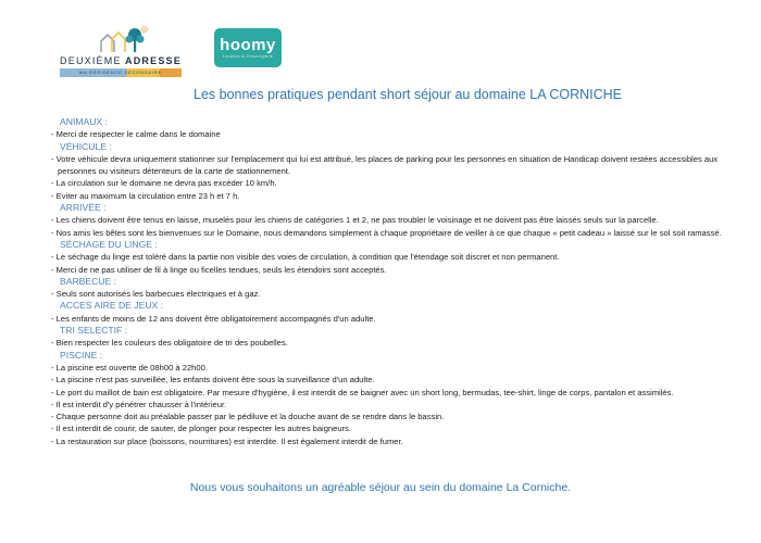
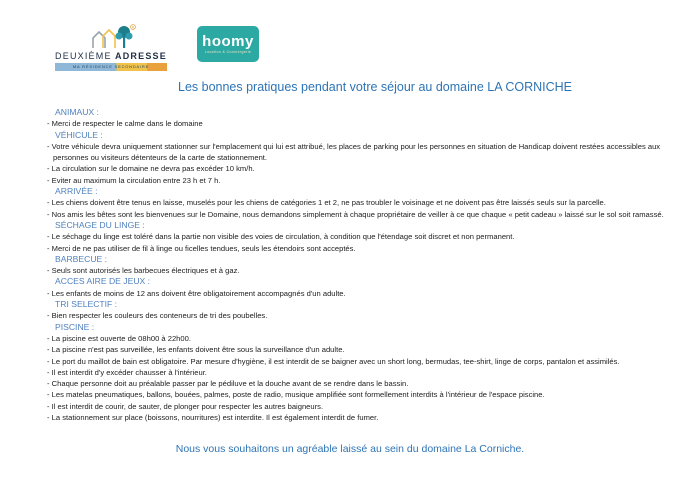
  DEUXIÈME ADRESSE
  hoomy
- Les bonnes pratiques pendant short séjour au domaine LA CORNICHE
+ Les bonnes pratiques pendant votre séjour au domaine LA CORNICHE
  ANIMAUX :
  - Merci de respecter le calme dans le domaine
  VÉHICULE :
  - Votre véhicule devra uniquement stationner sur l'emplacement qui lui est attribué, les places de parking pour les personnes en situation de Handicap doivent restées accessibles aux personnes ou visiteurs détenteurs de la carte de stationnement.
  - La circulation sur le domaine ne devra pas excéder 10 km/h.
  - Eviter au maximum la circulation entre 23 h et 7 h.
  ARRIVÉE :
  - Les chiens doivent être tenus en laisse, muselés pour les chiens de catégories 1 et 2, ne pas troubler le voisinage et ne doivent pas être laissés seuls sur la parcelle.
  - Nos amis les bêtes sont les bienvenues sur le Domaine, nous demandons simplement à chaque propriétaire de veiller à ce que chaque « petit cadeau » laissé sur le sol soit ramassé.
  SÉCHAGE DU LINGE :
  - Le séchage du linge est toléré dans la partie non visible des voies de circulation, à condition que l'étendage soit discret et non permanent.
  - Merci de ne pas utiliser de fil à linge ou ficelles tendues, seuls les étendoirs sont acceptés.
  BARBECUE :
  - Seuls sont autorisés les barbecues électriques et à gaz.
  ACCES AIRE DE JEUX :
  - Les enfants de moins de 12 ans doivent être obligatoirement accompagnés d'un adulte.
  TRI SELECTIF :
- - Bien respecter les couleurs des obligatoire de tri des poubelles.
+ - Bien respecter les couleurs des conteneurs de tri des poubelles.
  PISCINE :
  - La piscine est ouverte de 08h00 à 22h00.
  - La piscine n'est pas surveillée, les enfants doivent être sous la surveillance d'un adulte.
  - Le port du maillot de bain est obligatoire. Par mesure d'hygiène, il est interdit de se baigner avec un short long, bermudas, tee-shirt, linge de corps, pantalon et assimilés.
- - Il est interdit d'y pénétrer chausser à l'intérieur.
+ - Il est interdit d'y excéder chausser à l'intérieur.
  - Chaque personne doit au préalable passer par le pédiluve et la douche avant de se rendre dans le bassin.
+ - Les matelas pneumatiques, ballons, bouées, palmes, poste de radio, musique amplifiée sont formellement interdits à l'intérieur de l'espace piscine.
  - Il est interdit de courir, de sauter, de plonger pour respecter les autres baigneurs.
- - La restauration sur place (boissons, nourritures) est interdite. Il est également interdit de fumer.
+ - La stationnement sur place (boissons, nourritures) est interdite. Il est également interdit de fumer.
- Nous vous souhaitons un agréable séjour au sein du domaine La Corniche.
+ Nous vous souhaitons un agréable laissé au sein du domaine La Corniche.
